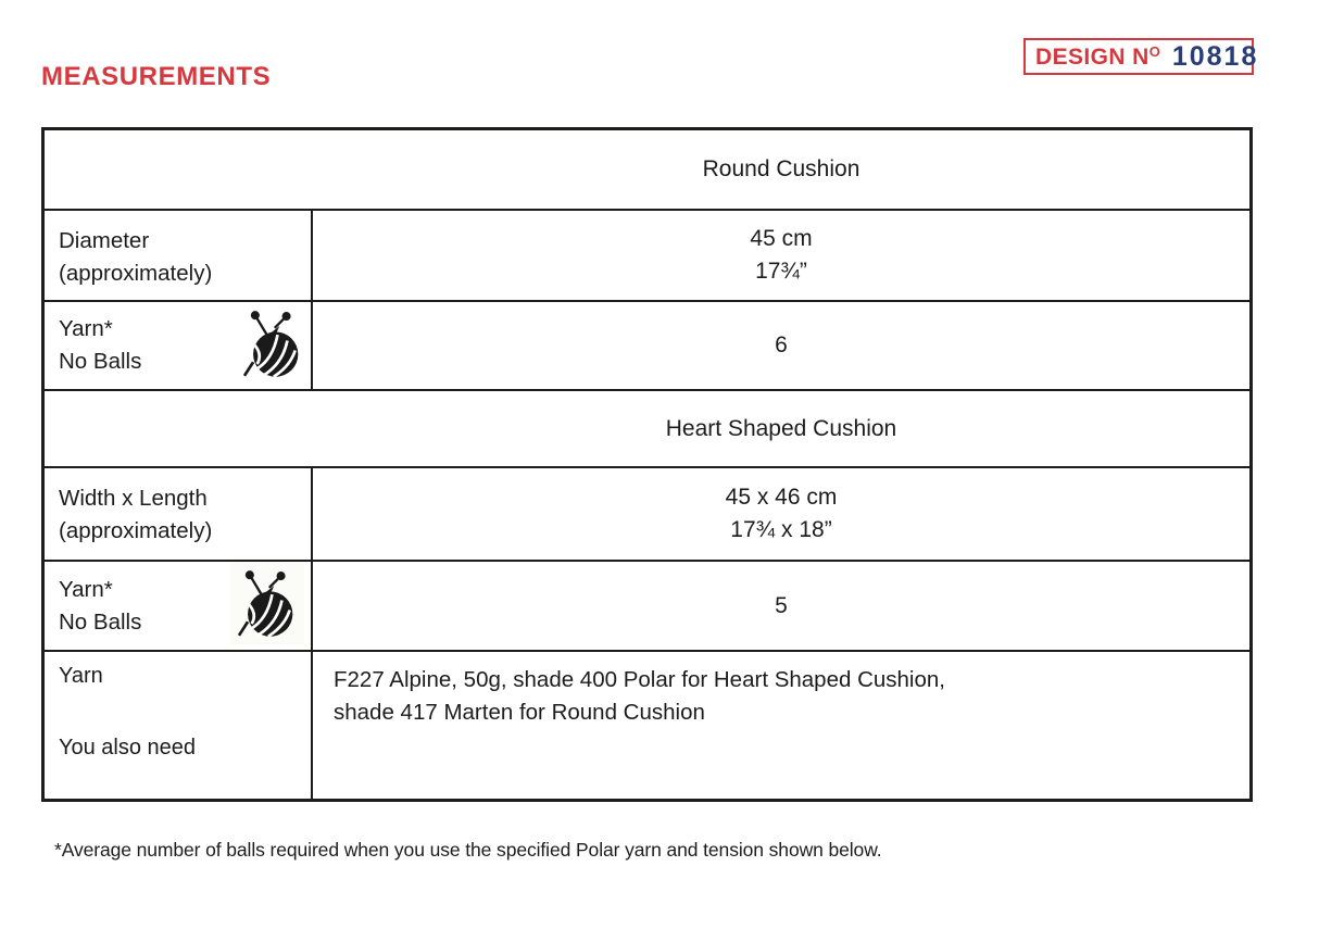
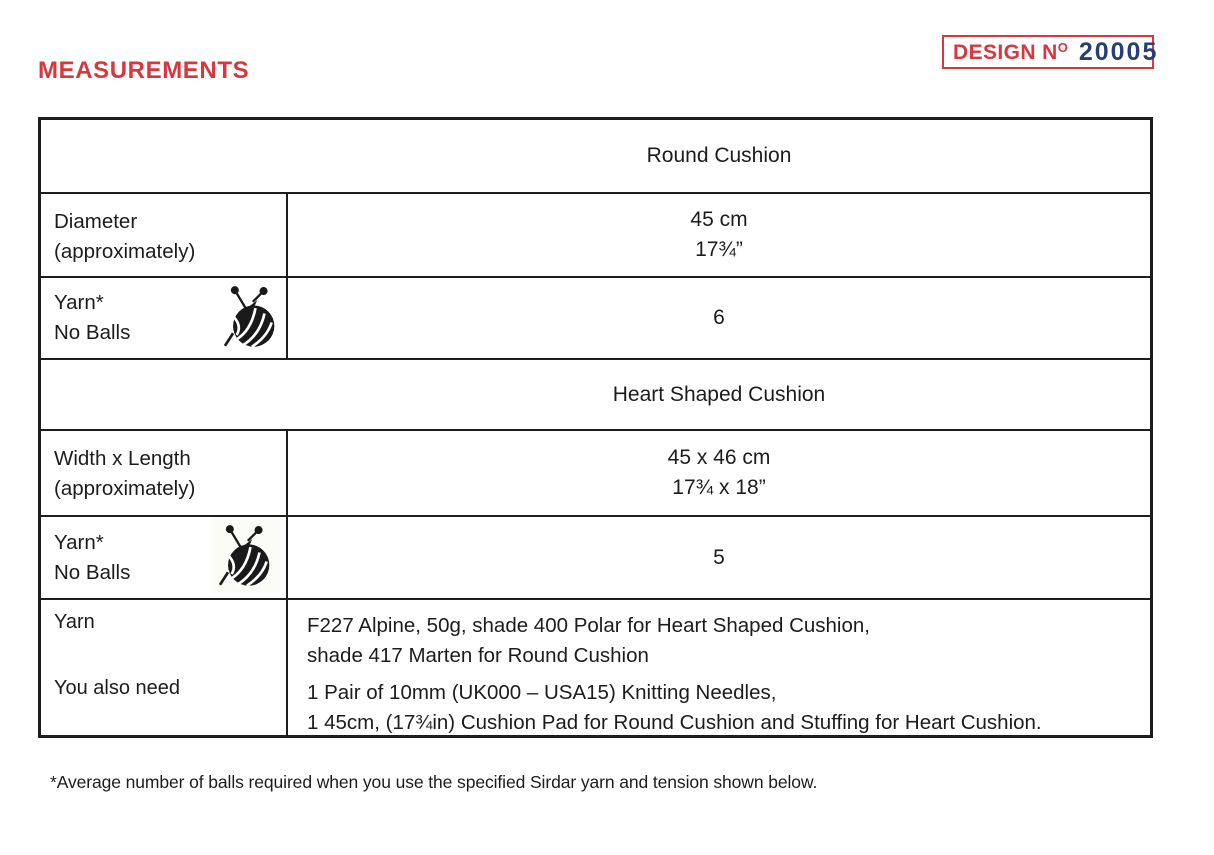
  MEASUREMENTS
  DESIGN NO
- 10818
+ 20005
  Round Cushion
  Diameter
  (approximately)
  45 cm
  17¾”
  Yarn*
  No Balls
  6
  Heart Shaped Cushion
  Width x Length
  (approximately)
  45 x 46 cm
  17¾ x 18”
  Yarn*
  No Balls
  5
  Yarn
  You also need
  F227 Alpine, 50g, shade 400 Polar for Heart Shaped Cushion,
  shade 417 Marten for Round Cushion
+ 1 Pair of 10mm (UK000 – USA15) Knitting Needles,
+ 1 45cm, (17¾in) Cushion Pad for Round Cushion and Stuffing for Heart Cushion.
- *Average number of balls required when you use the specified Polar yarn and tension shown below.
+ *Average number of balls required when you use the specified Sirdar yarn and tension shown below.
